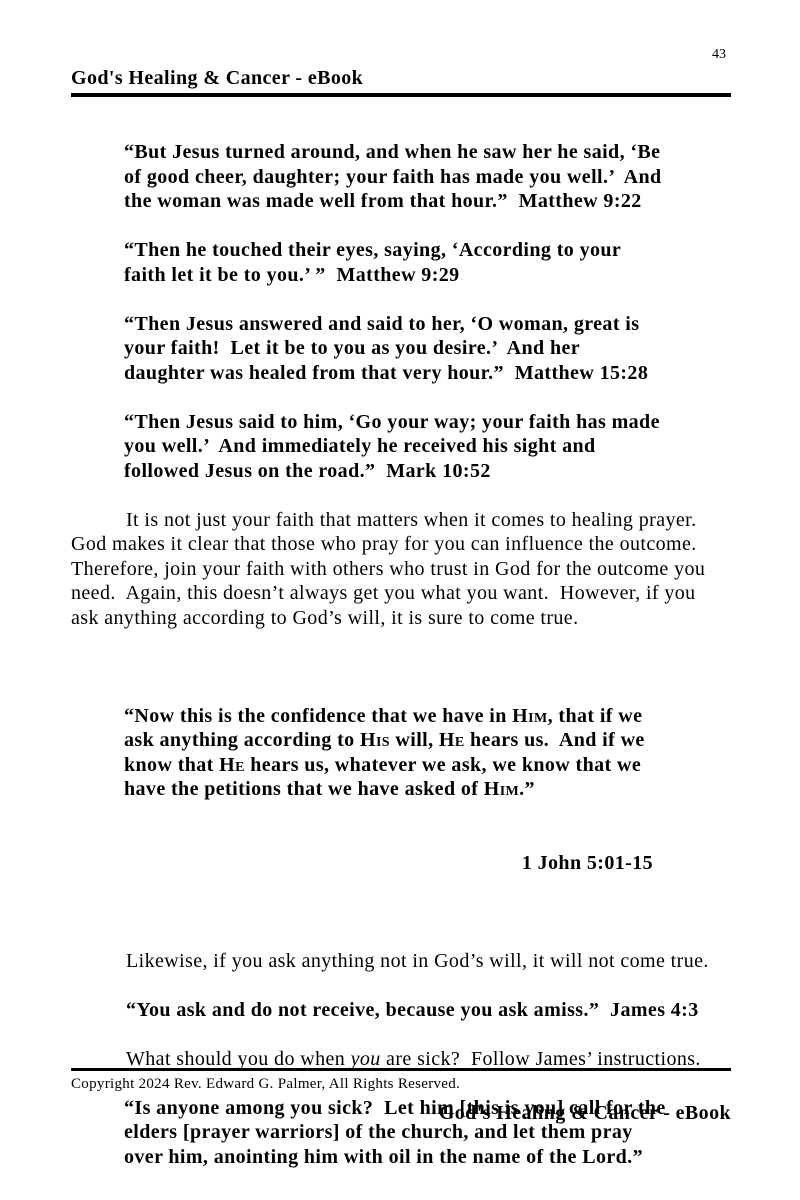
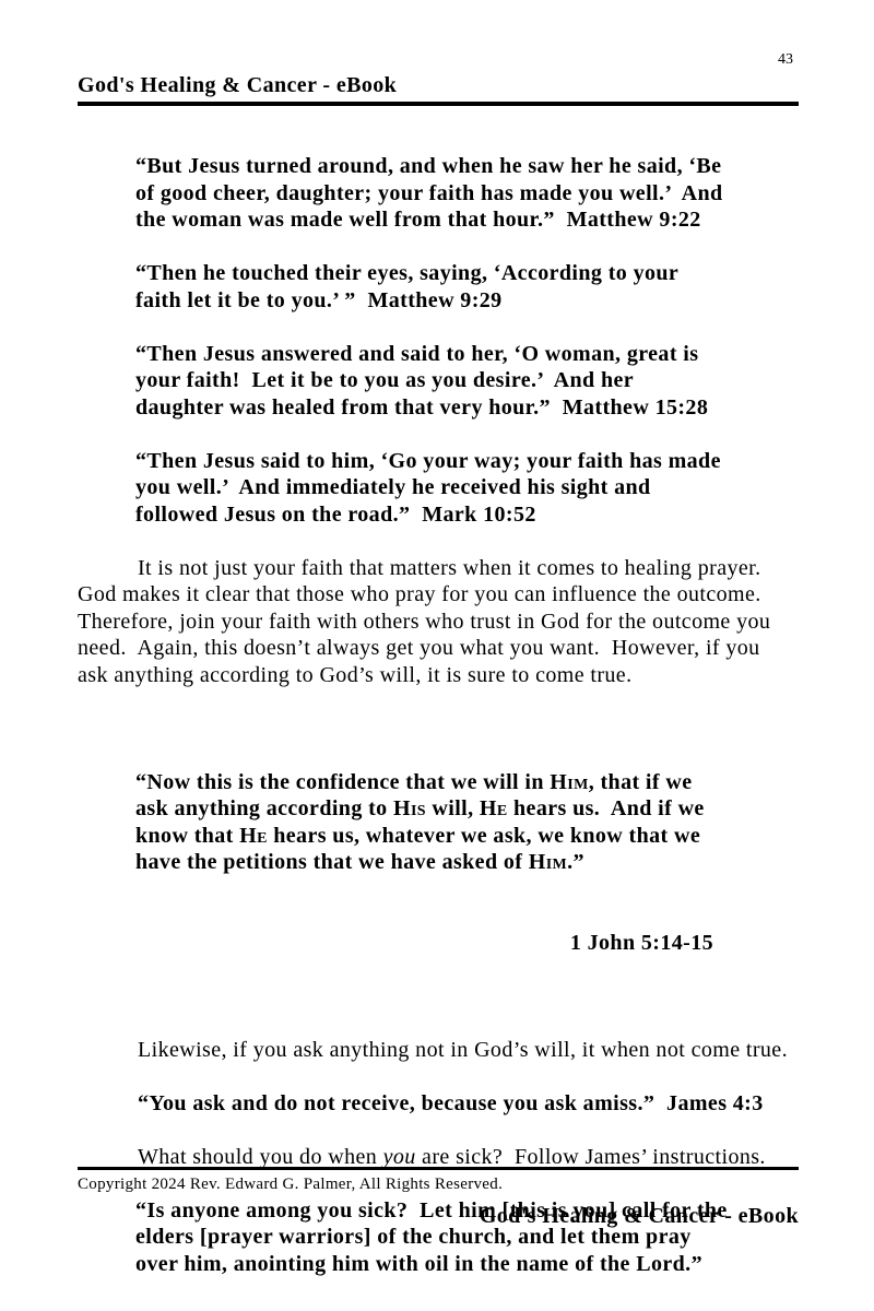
  43
  God's Healing & Cancer - eBook
  “But Jesus turned around, and when he saw her he said, ‘Be
  of good cheer, daughter; your faith has made you well.’ And
  the woman was made well from that hour.” Matthew 9:22
  “Then he touched their eyes, saying, ‘According to your
  faith let it be to you.’ ” Matthew 9:29
  “Then Jesus answered and said to her, ‘O woman, great is
  your faith! Let it be to you as you desire.’ And her
  daughter was healed from that very hour.” Matthew 15:28
  “Then Jesus said to him, ‘Go your way; your faith has made
  you well.’ And immediately he received his sight and
  followed Jesus on the road.” Mark 10:52
  It is not just your faith that matters when it comes to healing prayer.
  God makes it clear that those who pray for you can influence the outcome.
  Therefore, join your faith with others who trust in God for the outcome you
  need. Again, this doesn’t always get you what you want. However, if you
  ask anything according to God’s will, it is sure to come true.
- “Now this is the confidence that we have in Him, that if we
+ “Now this is the confidence that we will in Him, that if we
  ask anything according to His will, He hears us. And if we
  know that He hears us, whatever we ask, we know that we
  have the petitions that we have asked of Him.”
- 1 John 5:01-15
+ 1 John 5:14-15
- Likewise, if you ask anything not in God’s will, it will not come true.
+ Likewise, if you ask anything not in God’s will, it when not come true.
  “You ask and do not receive, because you ask amiss.” James 4:3
  What should you do when you are sick? Follow James’ instructions.
  “Is anyone among you sick? Let him [this is you] call for the
  elders [prayer warriors] of the church, and let them pray
  over him, anointing him with oil in the name of the Lord.”
  Copyright 2024 Rev. Edward G. Palmer, All Rights Reserved.
  God's Healing & Cancer - eBook
